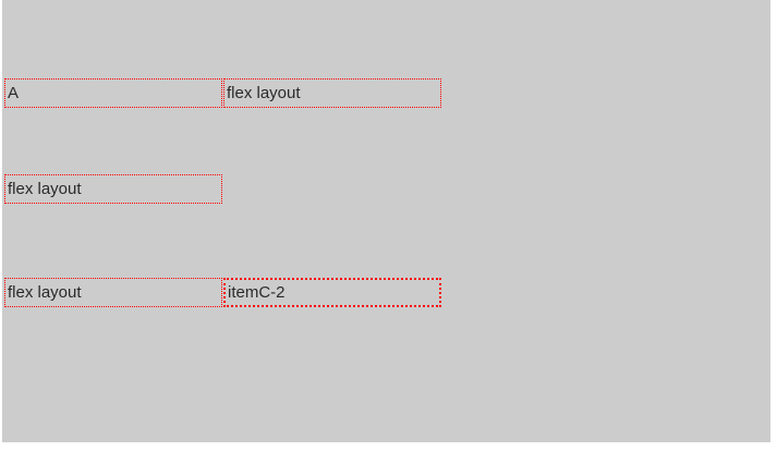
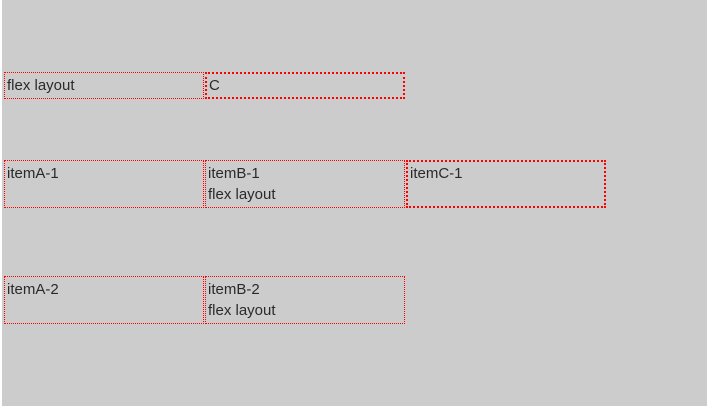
- A
  flex layout
+ C
+ itemA-1
+ itemB-1
  flex layout
+ itemC-1
+ itemA-2
+ itemB-2
  flex layout
- itemC-2
